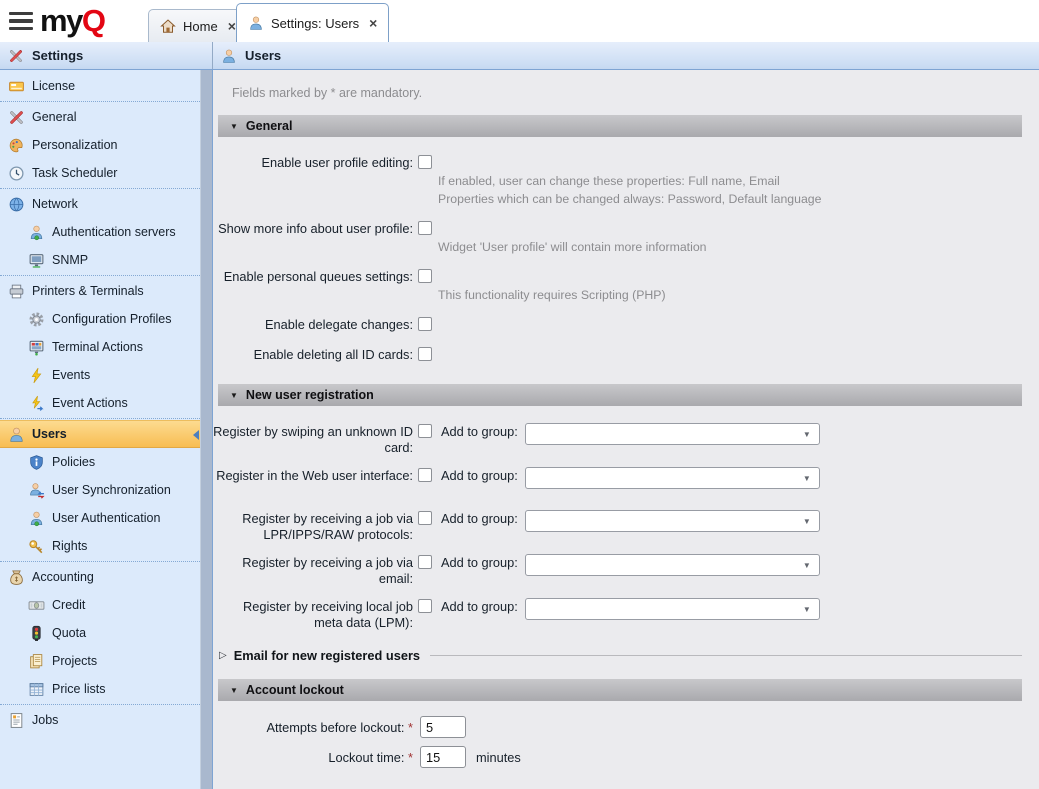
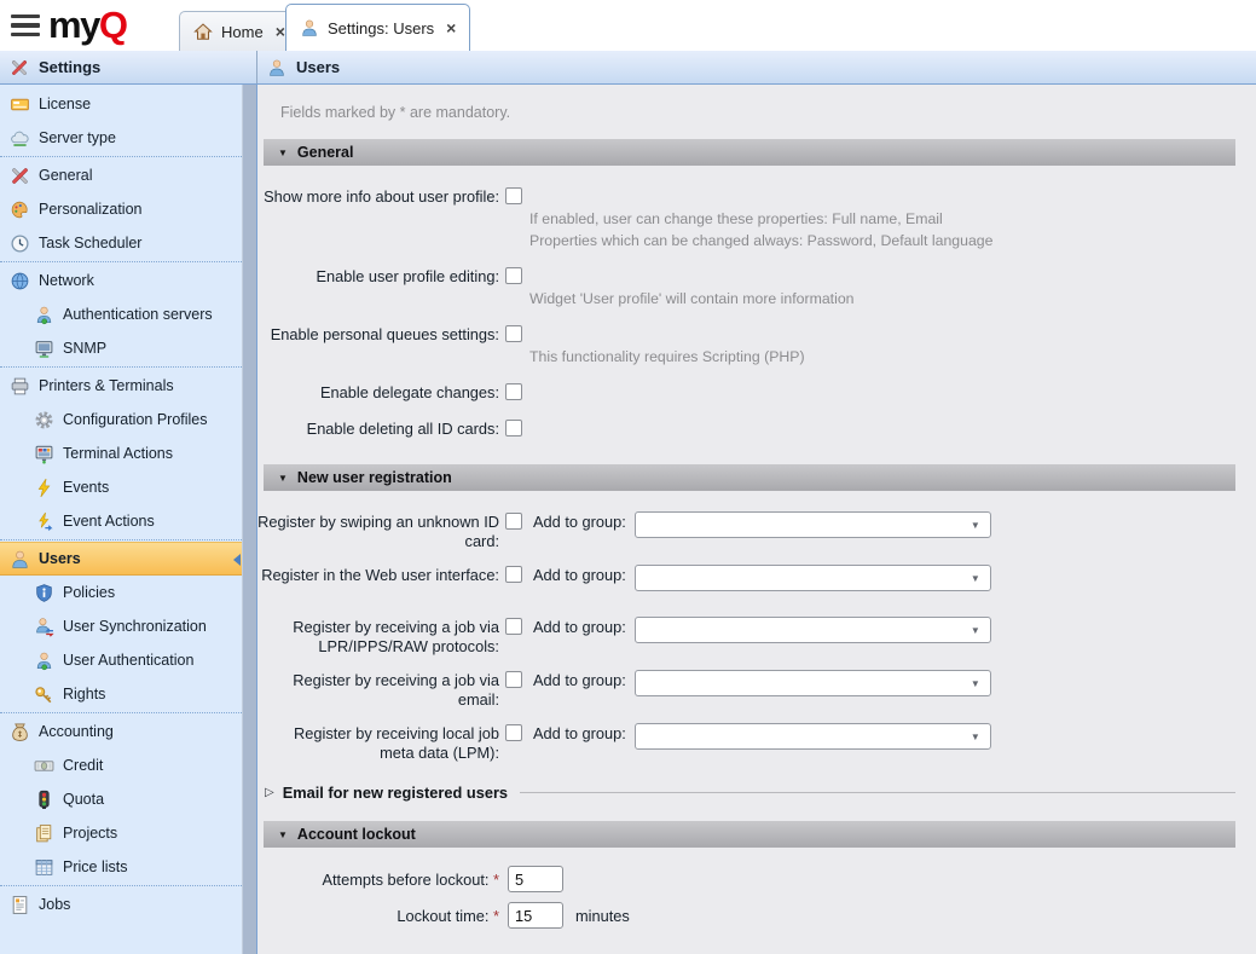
  myQ
  Home
  ×
  Settings: Users
  ×
  Settings
  Users
  License
+ Server type
  General
  Personalization
  Task Scheduler
  Network
  Authentication servers
  SNMP
  Printers & Terminals
  Configuration Profiles
  Terminal Actions
  Events
  Event Actions
  Users
  Policies
  User Synchronization
  User Authentication
  Rights
  Accounting
  Credit
  Quota
  Projects
  Price lists
  Jobs
  Fields marked by * are mandatory.
  ▼
  General
- Enable user profile editing:
+ Show more info about user profile:
  If enabled, user can change these properties: Full name, Email
  Properties which can be changed always: Password, Default language
- Show more info about user profile:
+ Enable user profile editing:
  Widget 'User profile' will contain more information
  Enable personal queues settings:
  This functionality requires Scripting (PHP)
  Enable delegate changes:
  Enable deleting all ID cards:
  ▼
  New user registration
  Register by swiping an unknown ID card:
  Add to group:
  ▼
  Register in the Web user interface:
  Add to group:
  ▼
  Register by receiving a job via LPR/IPPS/RAW protocols:
  Add to group:
  ▼
  Register by receiving a job via email:
  Add to group:
  ▼
  Register by receiving local job meta data (LPM):
  Add to group:
  ▼
  ▷
  Email for new registered users
  ▼
  Account lockout
  Attempts before lockout: *
  5
  Lockout time: *
  15
  minutes
